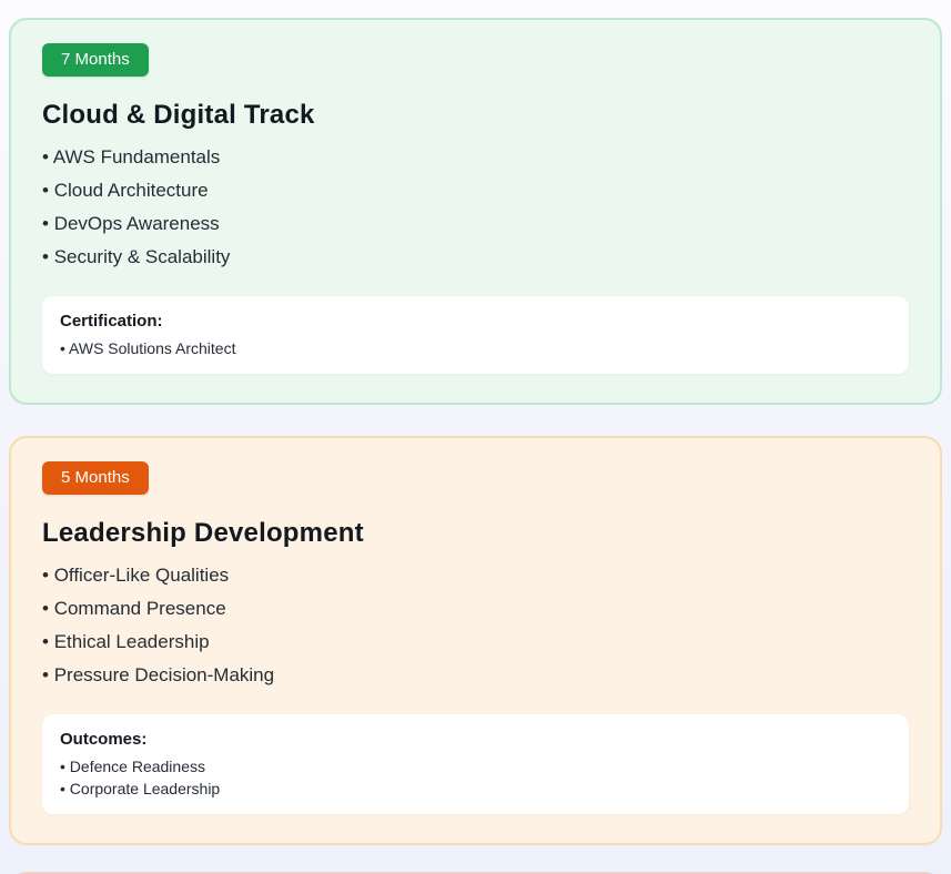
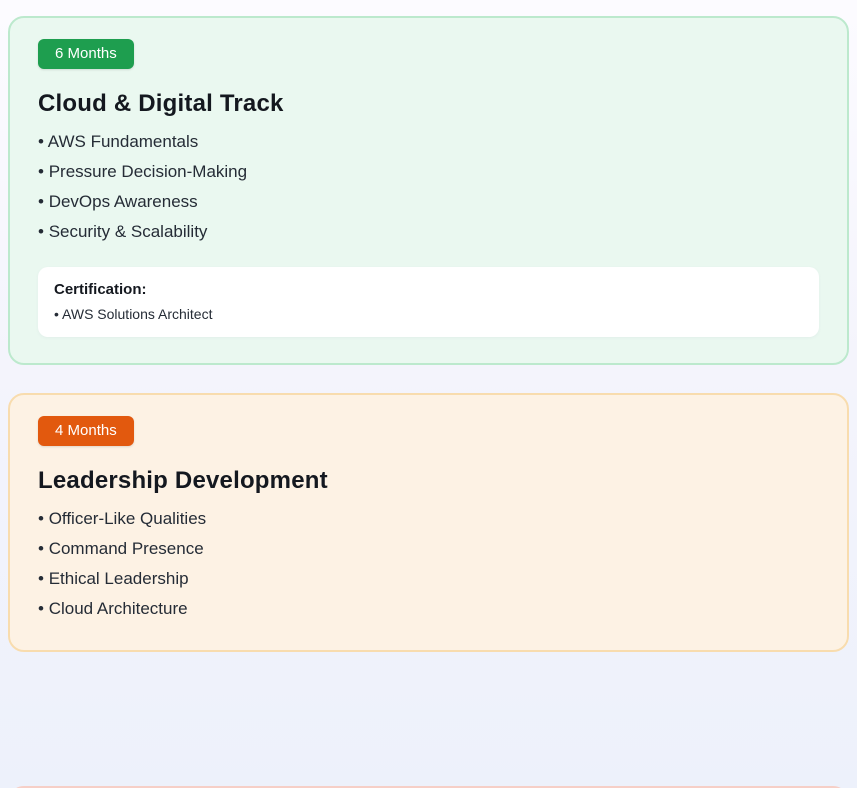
- 7 Months
+ 6 Months
  Cloud & Digital Track
  AWS Fundamentals
- Cloud Architecture
+ Pressure Decision-Making
  DevOps Awareness
  Security & Scalability
  Certification:
  AWS Solutions Architect
- 5 Months
+ 4 Months
  Leadership Development
  Officer-Like Qualities
  Command Presence
  Ethical Leadership
- Pressure Decision-Making
+ Cloud Architecture
- Outcomes:
- Defence Readiness
- Corporate Leadership
